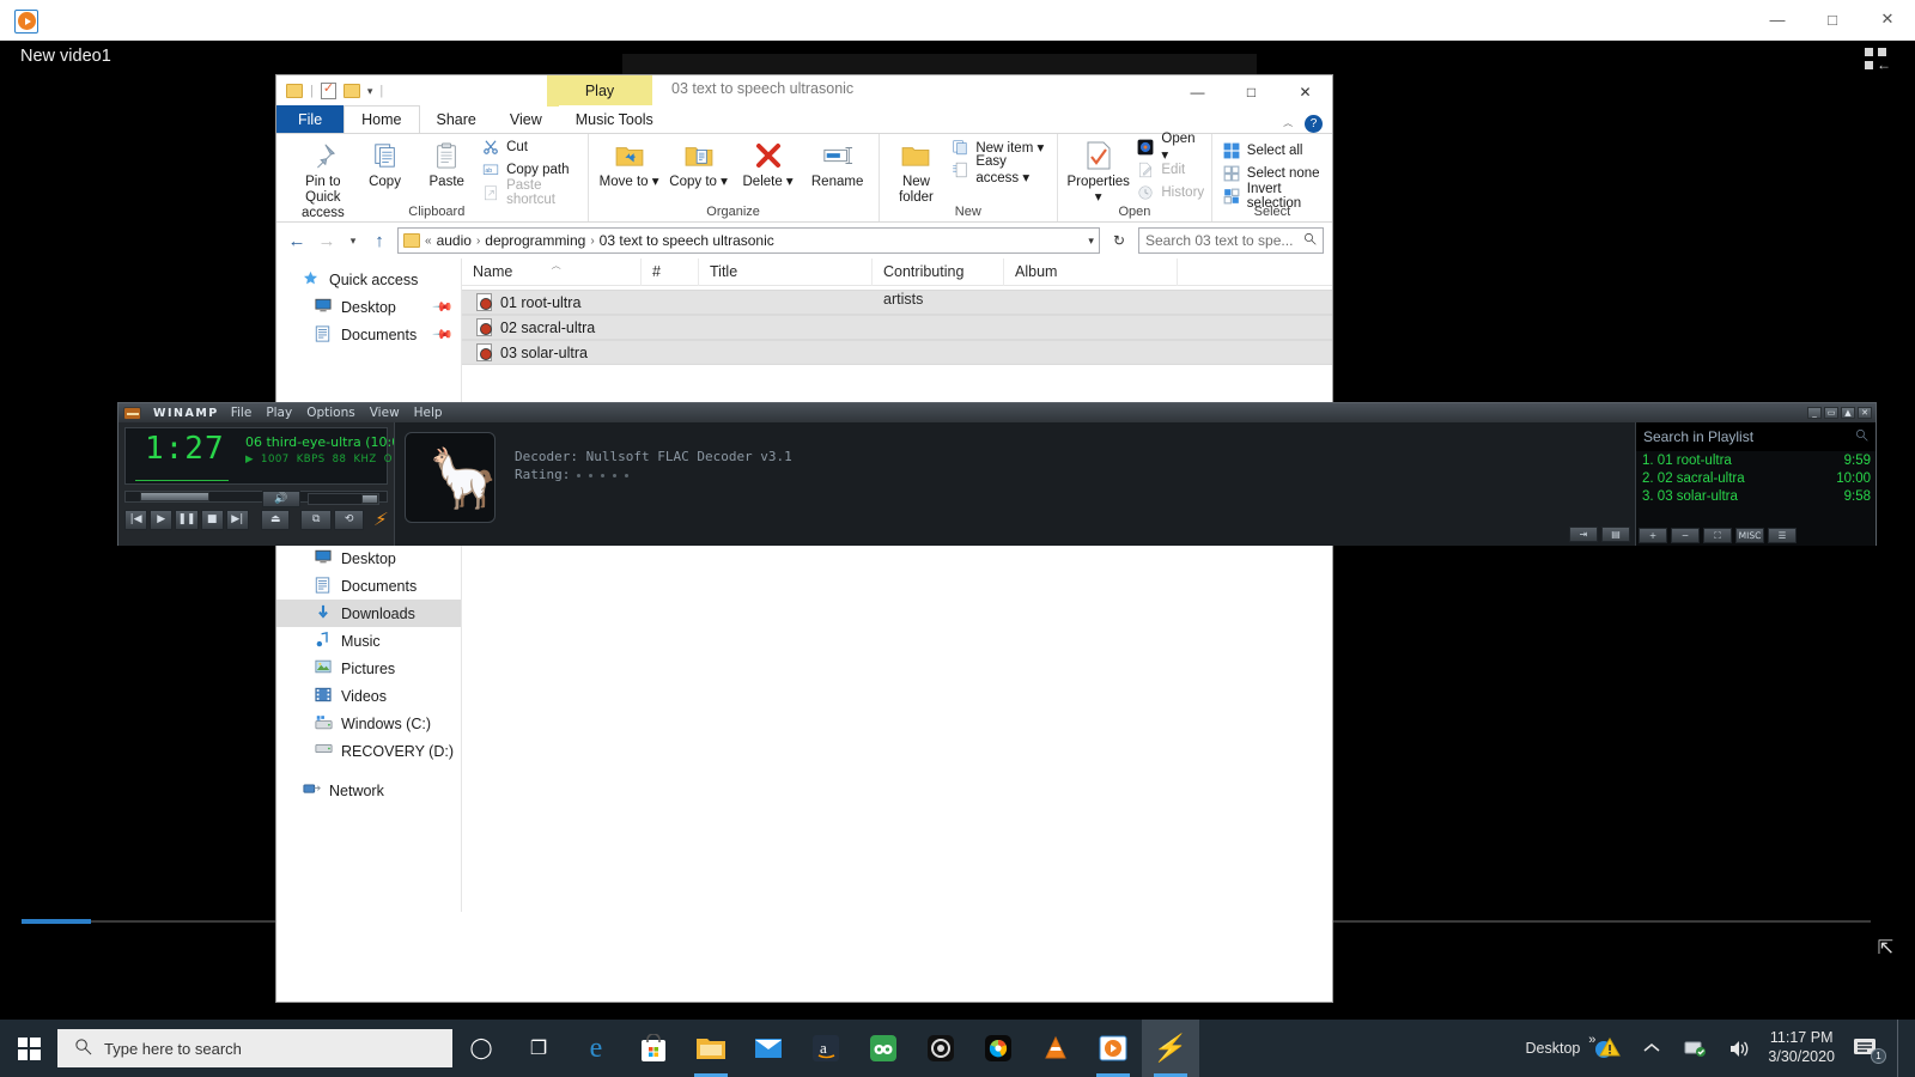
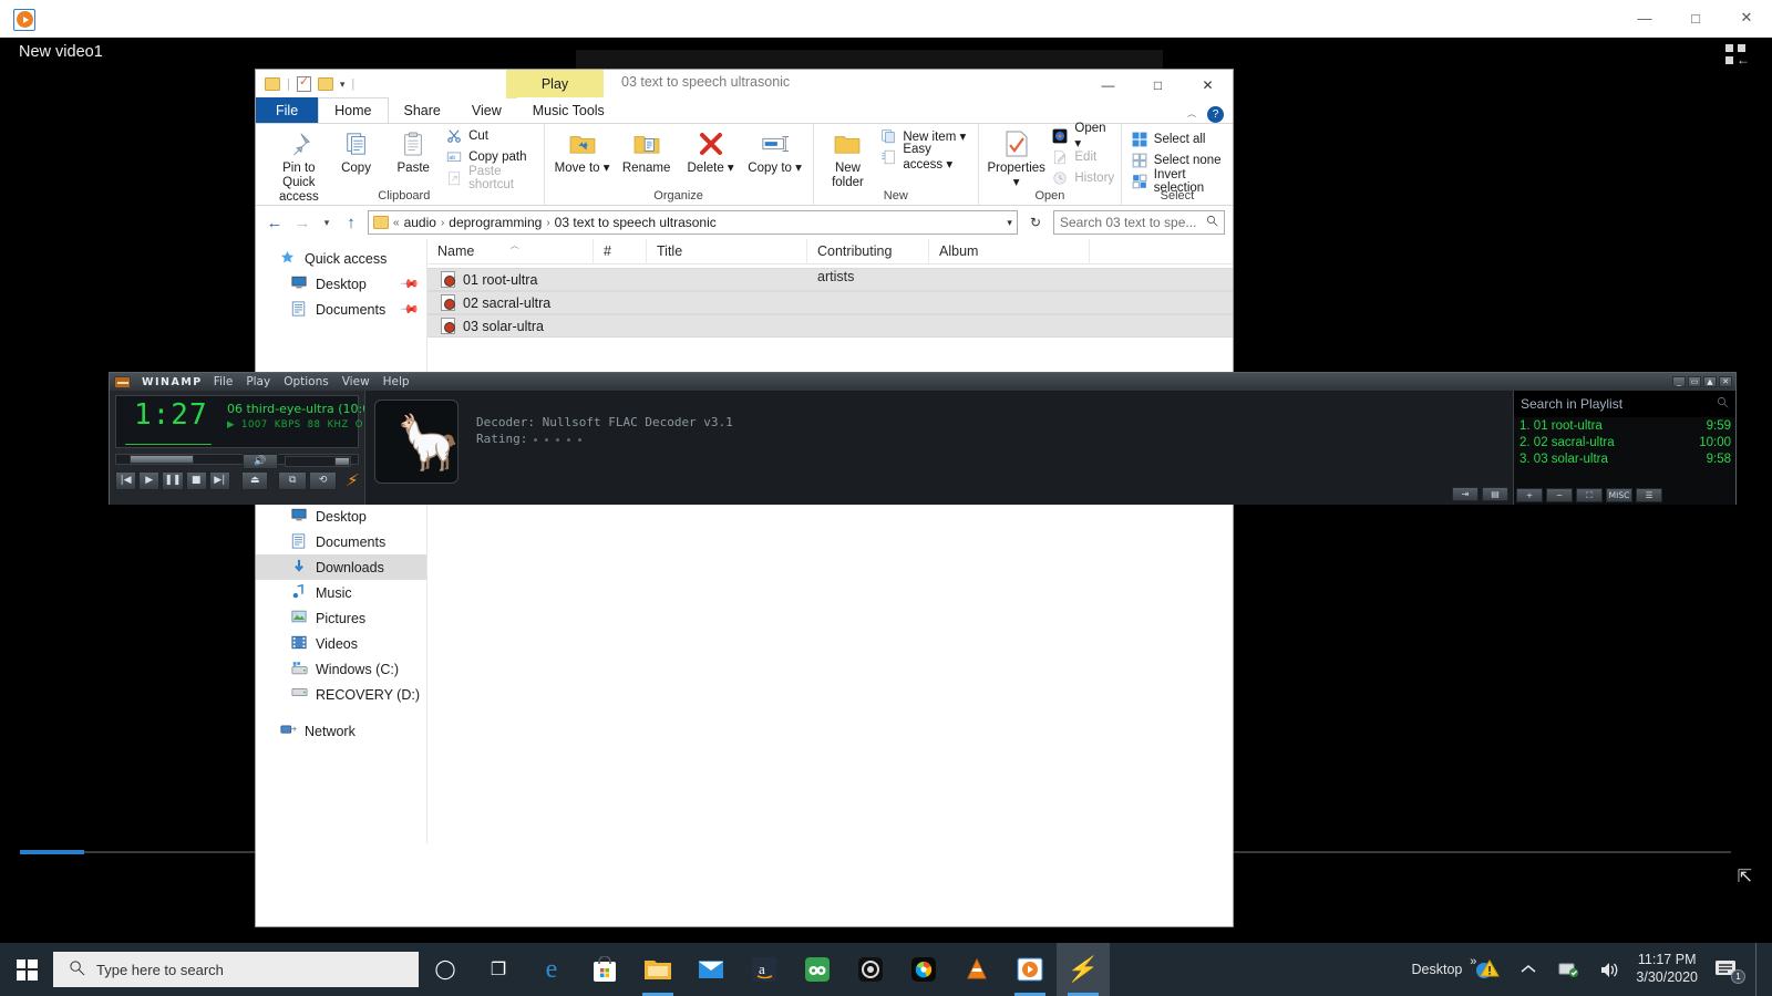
  —
  □
  ✕
  New video1
  ←
  ⇱
  |
  ▾
  |
  Play
  03 text to speech ultrasonic
  —
  □
  ✕
  File
  Home
  Share
  View
  Music Tools
  ︿
  ?
  Pin to Quick access
  Copy
  Paste
  Cut
  Copy path
  Paste shortcut
  Clipboard
  Move to ▾
- Copy to ▾
+ Rename
  Delete ▾
- Rename
+ Copy to ▾
  Organize
  New folder
  New item ▾
  Easy access ▾
  New
  Properties ▾
  Open ▾
  Edit
  History
  Open
  Select all
  Select none
  Invert selection
  Select
  ←
  →
  ▾
  ↑
  «
  audio
  ›
  deprogramming
  ›
  03 text to speech ultrasonic
  ▾
  ↻
  Search 03 text to spe...
  Quick access
  Desktop
  Documents
  Desktop
  Documents
  Downloads
  Music
  Pictures
  Videos
  Windows (C:)
  RECOVERY (D:)
  Network
  ︿
  Name
  #
  Title
  Contributing artists
  Album
  01 root-ultra
  02 sacral-ultra
  03 solar-ultra
  WINAMP
  File
  Play
  Options
  View
  Help
  _
  ▭
  ▲
  ✕
  1:27
  06 third-eye-ultra (10:
  ▶
  1007
  KBPS
  88
  KHZ
  O
  |◀
  ▶
  ❚❚
  ■
  ▶|
  ⏏
  ⧉
  ⟲
  🔊
  🦙
  Decoder: Nullsoft FLAC Decoder v3.1
  Rating:
  ⇥
  ▤
  Search in Playlist
  1.
  01 root-ultra
  9:59
  2.
  02 sacral-ultra
  10:00
  3.
  03 solar-ultra
  9:58
  +
  −
  ⛶
  MISC
  ☰
  Type here to search
  ◯
  ❐
  e
  a
  Desktop
  »
  11:17 PM
  3/30/2020
  1
